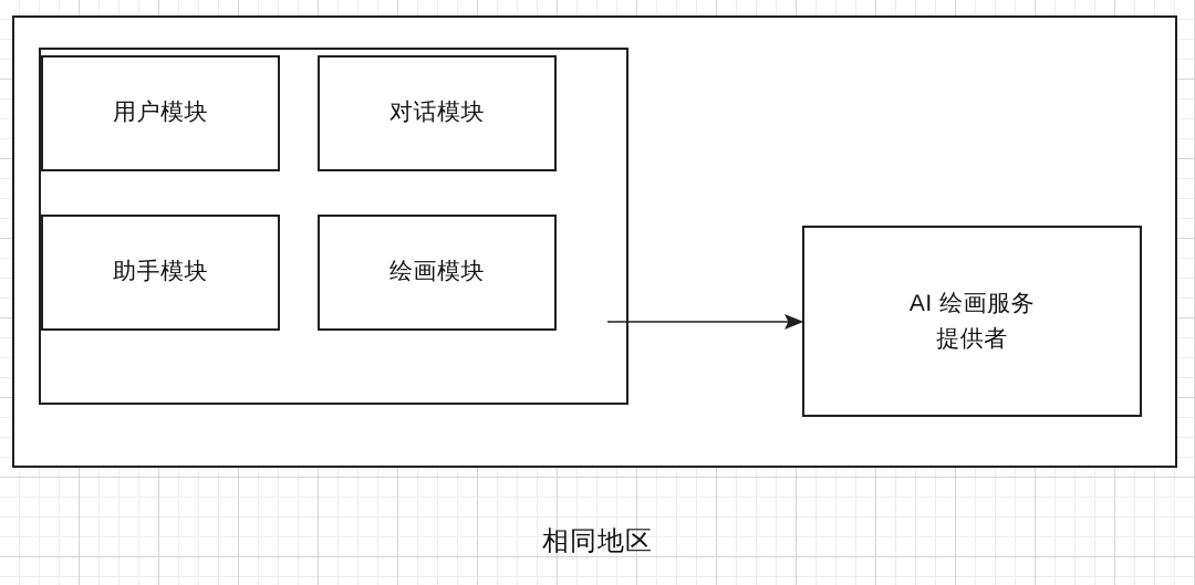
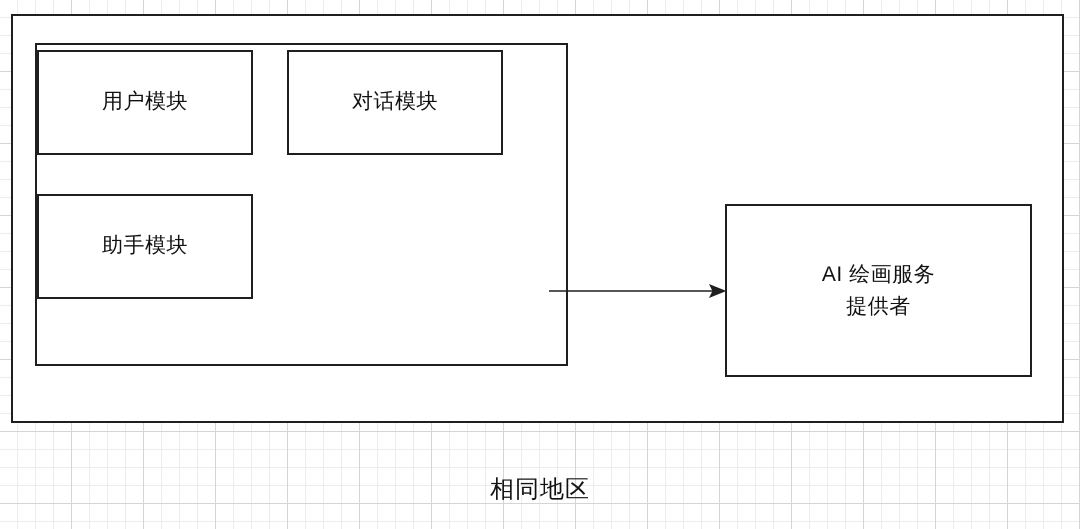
  用户模块
  对话模块
  助手模块
- 绘画模块
  AI 绘画服务
  提供者
  相同地区
